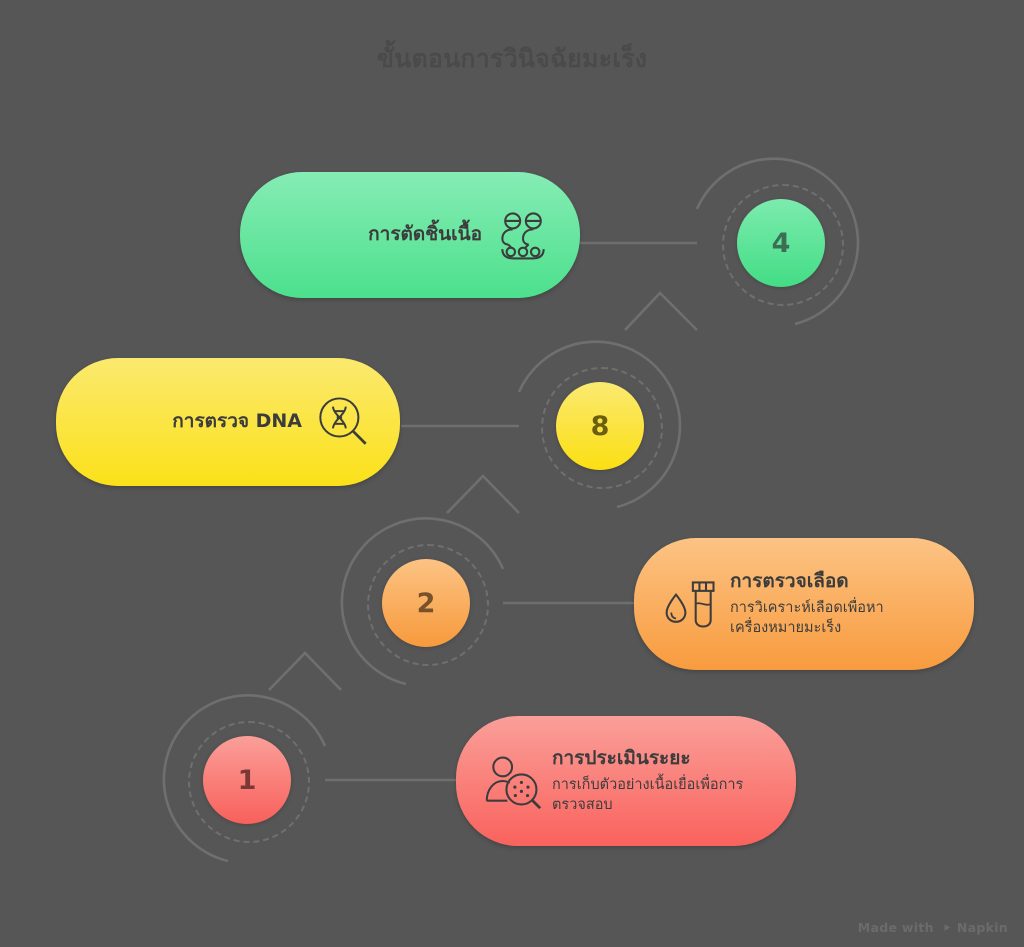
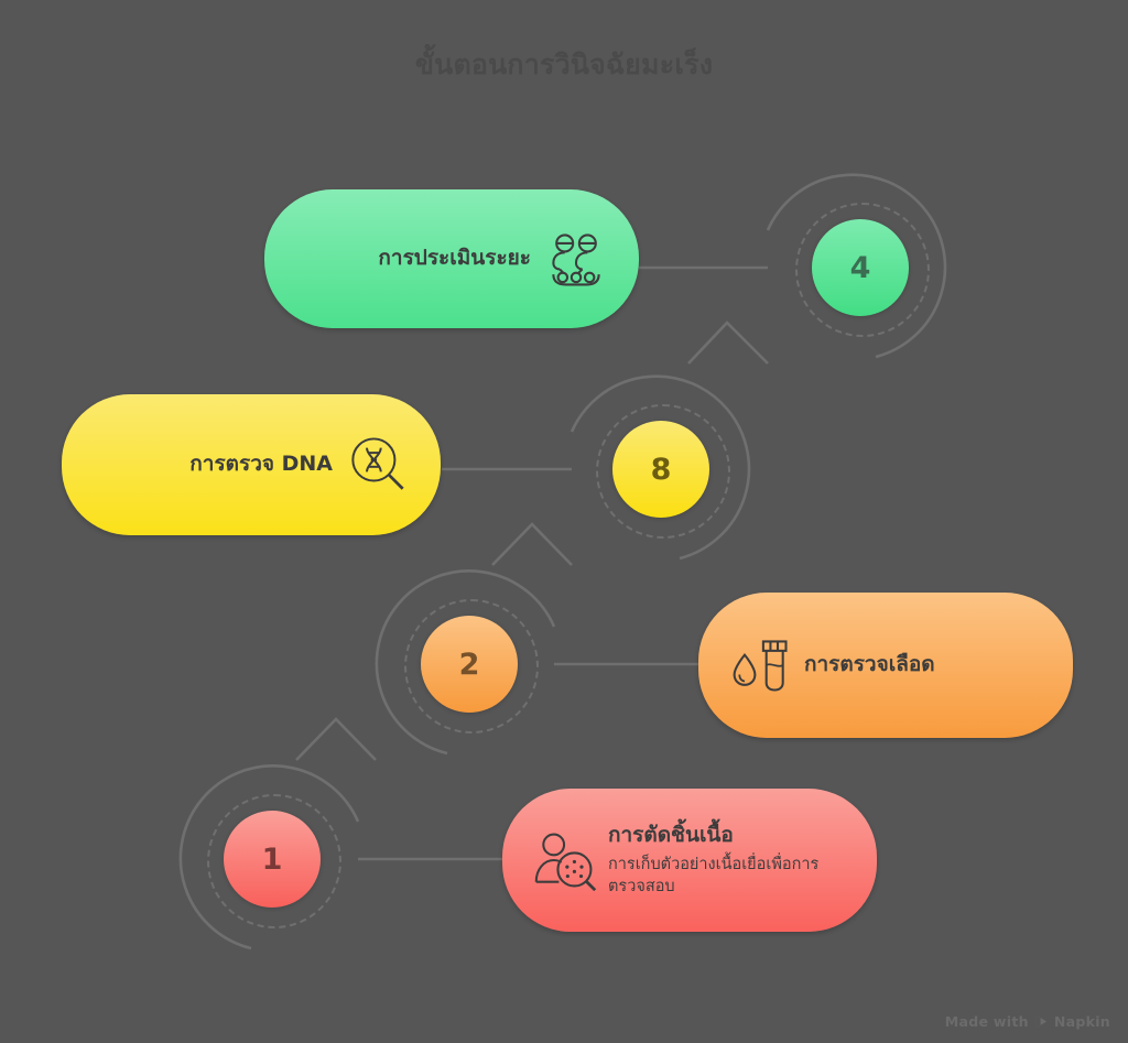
  4
  8
  2
  1
- การตัดชิ้นเนื้อ
+ การประเมินระยะ
  การตรวจ DNA
  การตรวจเลือด
- การวิเคราะห์เลือดเพื่อหาเครื่องหมายมะเร็ง
- การประเมินระยะ
+ การตัดชิ้นเนื้อ
  การเก็บตัวอย่างเนื้อเยื่อเพื่อการตรวจสอบ
